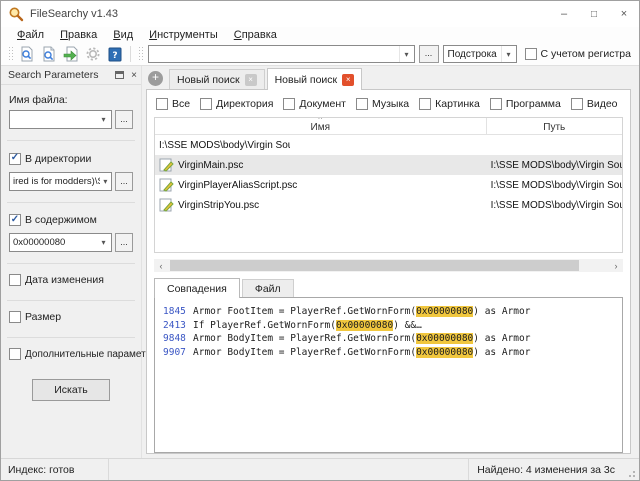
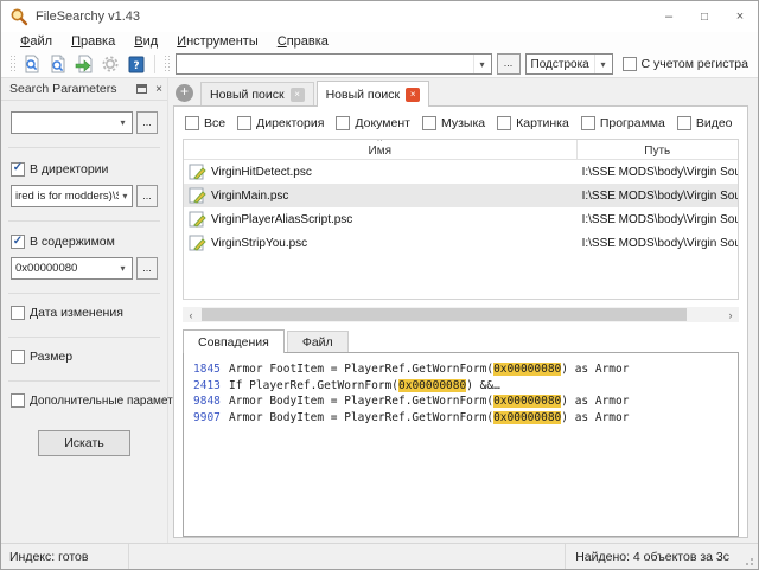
  FileSearchy v1.43
  –
  □
  ×
  Файл
  Правка
  Вид
  Инструменты
  Справка
  ?
  ▾
  ...
  Подстрока
  ▾
  С учетом регистра
  Search Parameters
  ×
- Имя файла:
  ▾
  ...
  В директории
  ired is for modders)\
  ▾
  ...
  В содержимом
  0x00000080
  ▾
  ...
  Дата изменения
  Размер
  Дополнительные парамет
  Искать
  +
  Новый поиск
  ×
  Новый поиск
  ×
  Все
  Директория
  Документ
  Музыка
  Картинка
  Программа
  Видео
  ^
  Имя
  Путь
+ VirginHitDetect.psc
  VirginMain.psc
  VirginPlayerAliasScript.psc
  VirginStripYou.psc
  ‹
  ›
  Совпадения
  Файл
  1845
  Armor FootItem = PlayerRef.GetWornForm(0x00000080) as Armor
  2413
  If PlayerRef.GetWornForm(0x00000080) &&…
  9848
  Armor BodyItem = PlayerRef.GetWornForm(0x00000080) as Armor
  9907
  Armor BodyItem = PlayerRef.GetWornForm(0x00000080) as Armor
  Индекс: готов
- Найдено: 4 изменения за 3с
+ Найдено: 4 объектов за 3с
